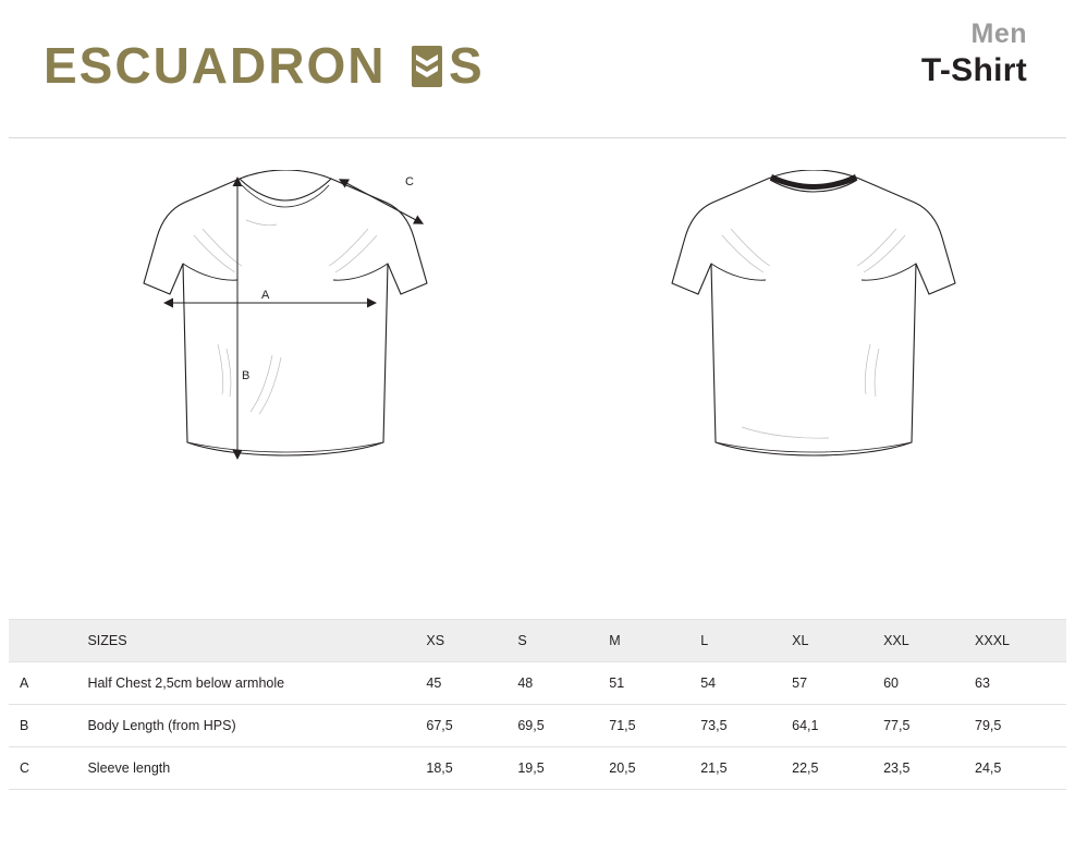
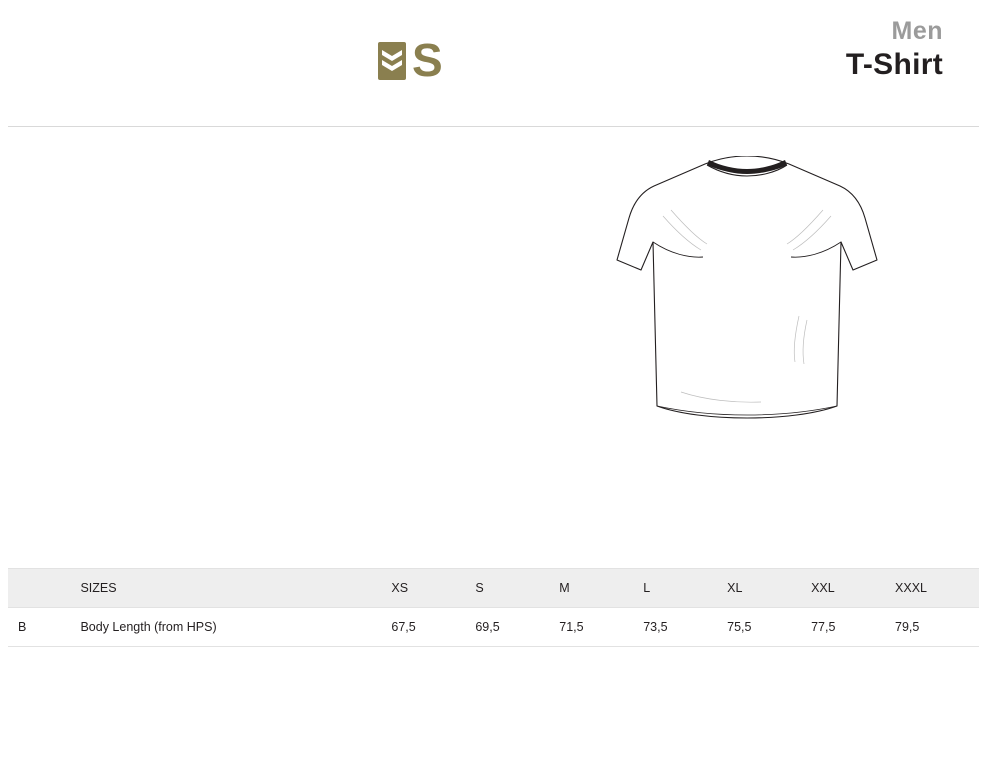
- ESCUADRON
  S
  Men
  T-Shirt
- A
- B
- C
  BACK
  	SIZES	XS	S	M	L	XL	XXL	XXXL
- A	Half Chest 2,5cm below armhole	45	48	51	54	57	60	63
- B	Body Length (from HPS)	67,5	69,5	71,5	73,5	64,1	77,5	79,5
+ B	Body Length (from HPS)	67,5	69,5	71,5	73,5	75,5	77,5	79,5
- C	Sleeve length	18,5	19,5	20,5	21,5	22,5	23,5	24,5
